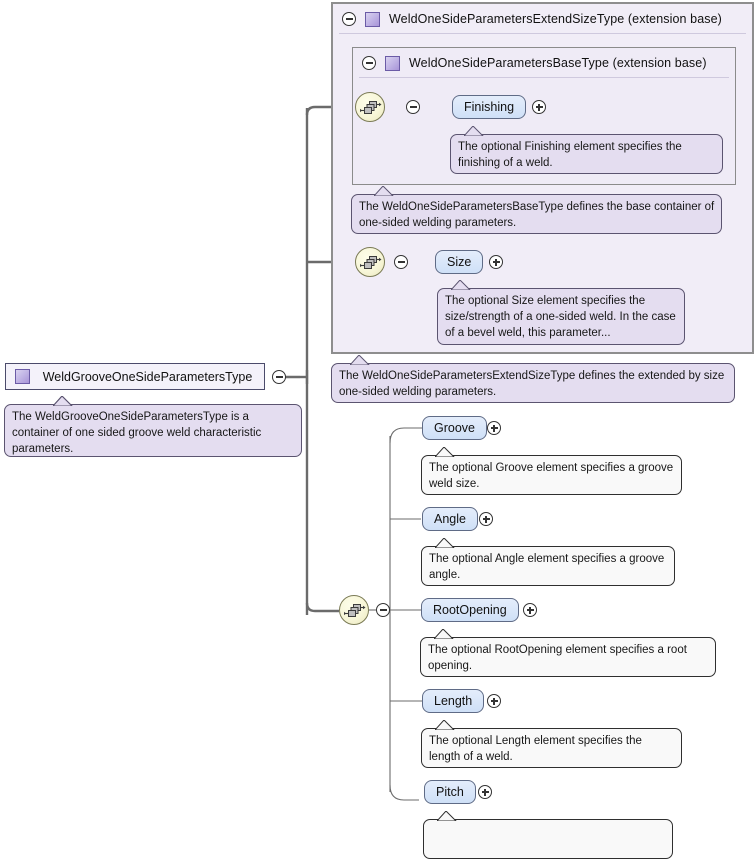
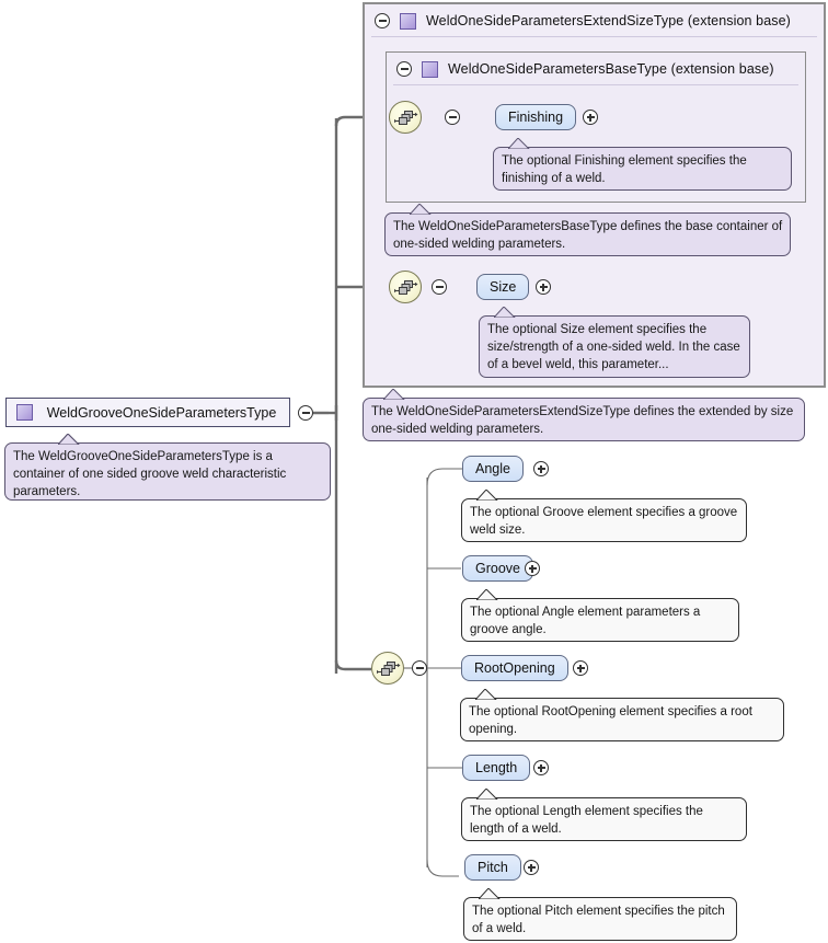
  WeldOneSideParametersExtendSizeType (extension base)
  WeldOneSideParametersBaseType (extension base)
  WeldGrooveOneSideParametersType
  The WeldGrooveOneSideParametersType is a container of one sided groove weld characteristic parameters.
  Finishing
  The optional Finishing element specifies the finishing of a weld.
  The WeldOneSideParametersBaseType defines the base container of one-sided welding parameters.
  Size
  The optional Size element specifies the size/strength of a one-sided weld. In the case of a bevel weld, this parameter...
  The WeldOneSideParametersExtendSizeType defines the extended by size one-sided welding parameters.
- Groove
+ Angle
  The optional Groove element specifies a groove weld size.
- Angle
+ Groove
- The optional Angle element specifies a groove angle.
+ The optional Angle element parameters a groove angle.
  RootOpening
  The optional RootOpening element specifies a root opening.
  Length
  The optional Length element specifies the length of a weld.
  Pitch
+ The optional Pitch element specifies the pitch of a weld.
